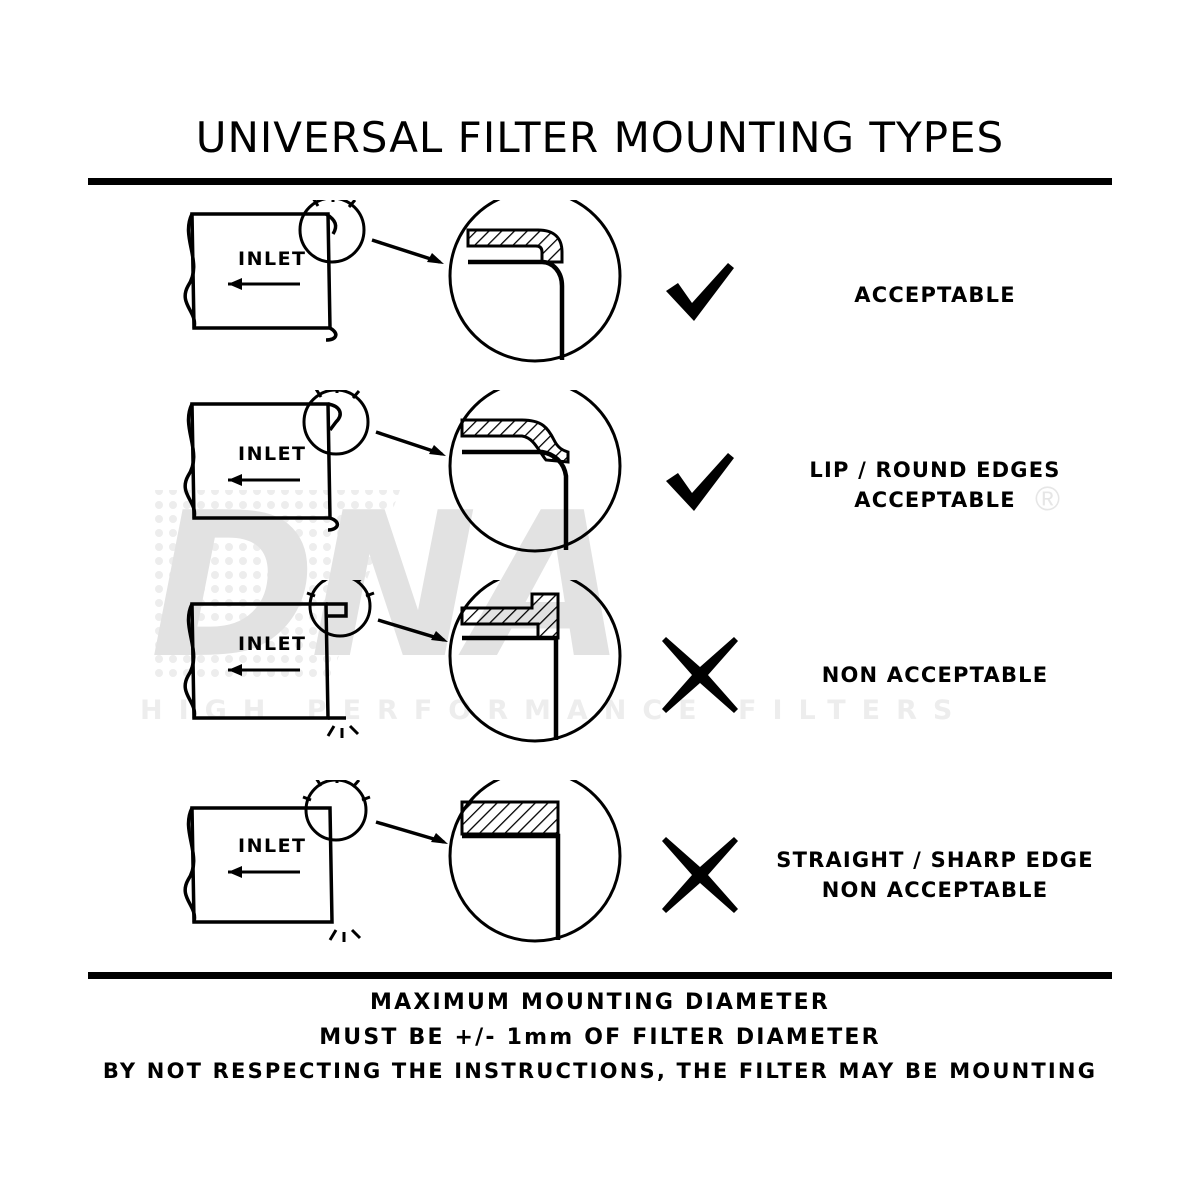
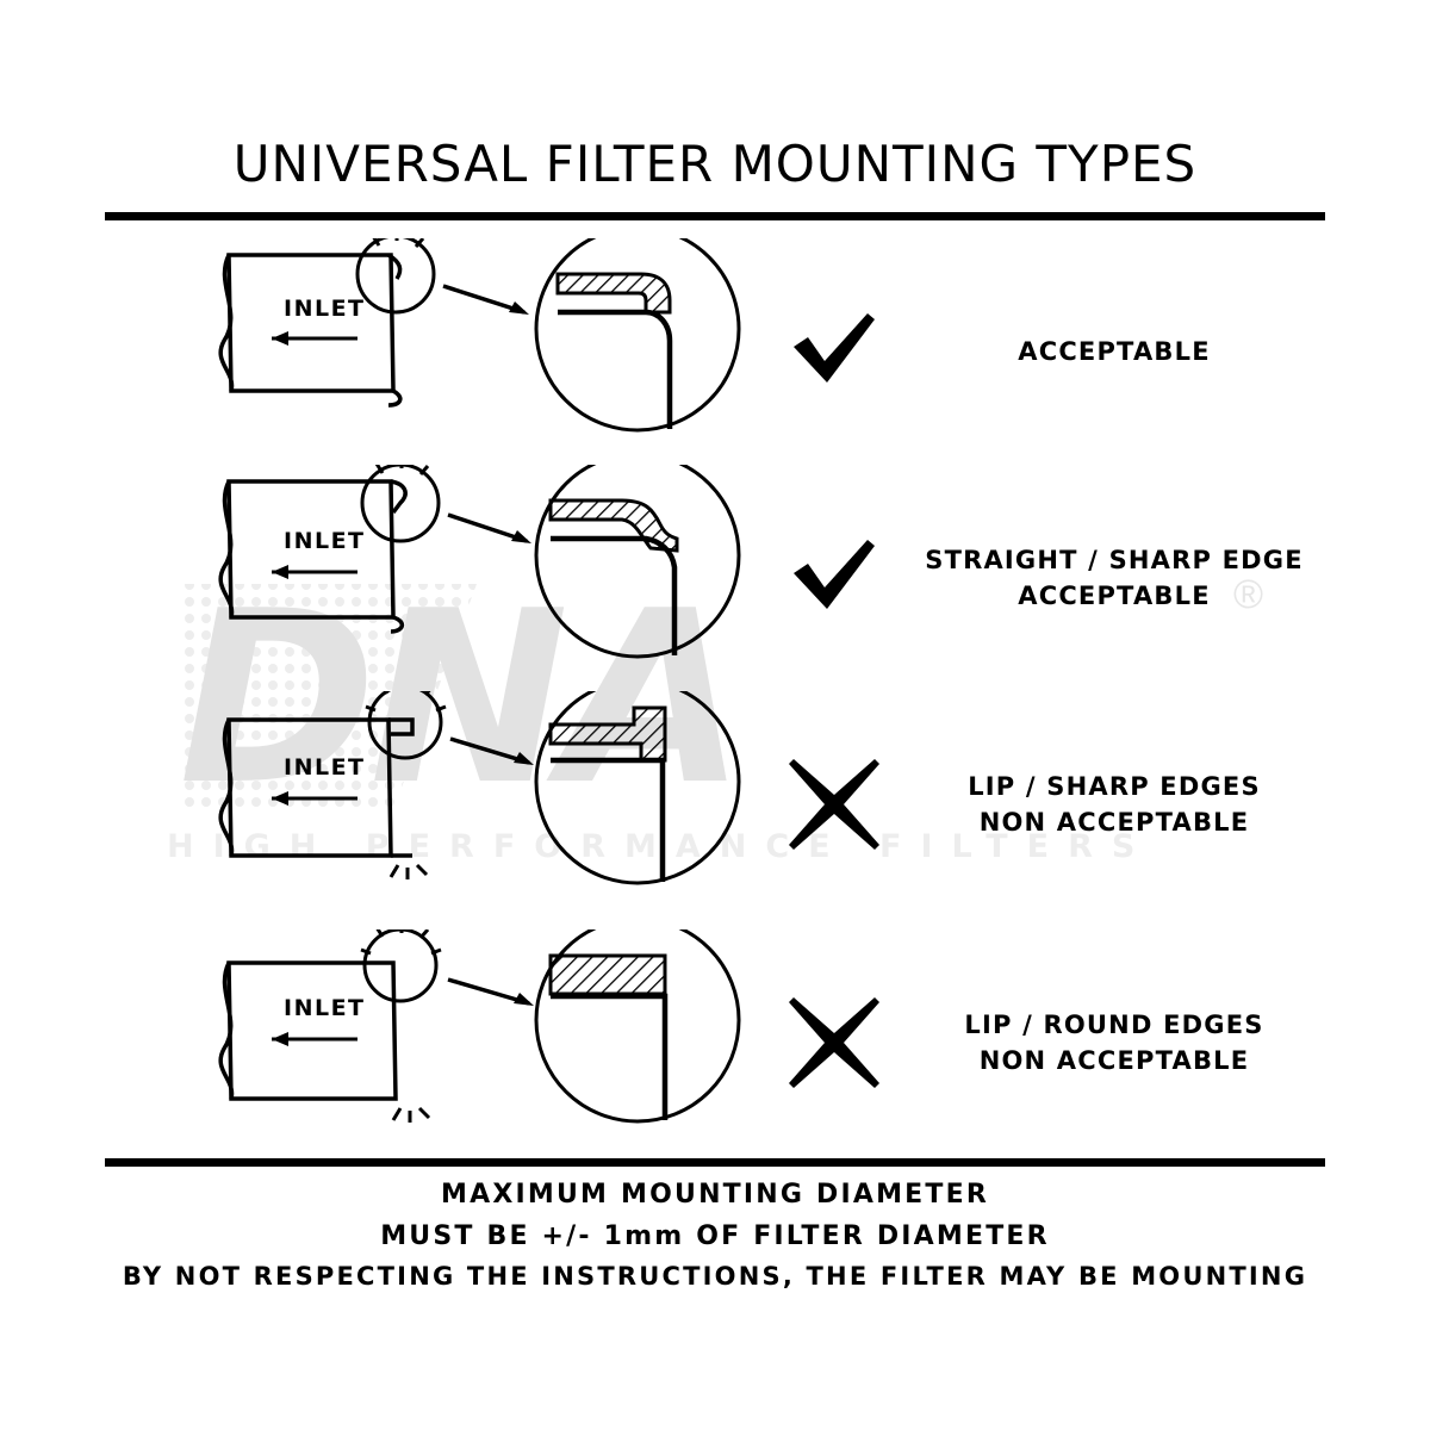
  DNA
  ®
  HIGH PERFORMANCE FILTERS
  UNIVERSAL FILTER MOUNTING TYPES
  INLET
  ACCEPTABLE
  INLET
- LIP / ROUND EDGES
+ STRAIGHT / SHARP EDGE
  ACCEPTABLE
  INLET
+ LIP / SHARP EDGES
  NON ACCEPTABLE
  INLET
- STRAIGHT / SHARP EDGE
+ LIP / ROUND EDGES
  NON ACCEPTABLE
  MAXIMUM MOUNTING DIAMETER
  MUST BE +/- 1mm OF FILTER DIAMETER
  BY NOT RESPECTING THE INSTRUCTIONS, THE FILTER MAY BE MOUNTING
